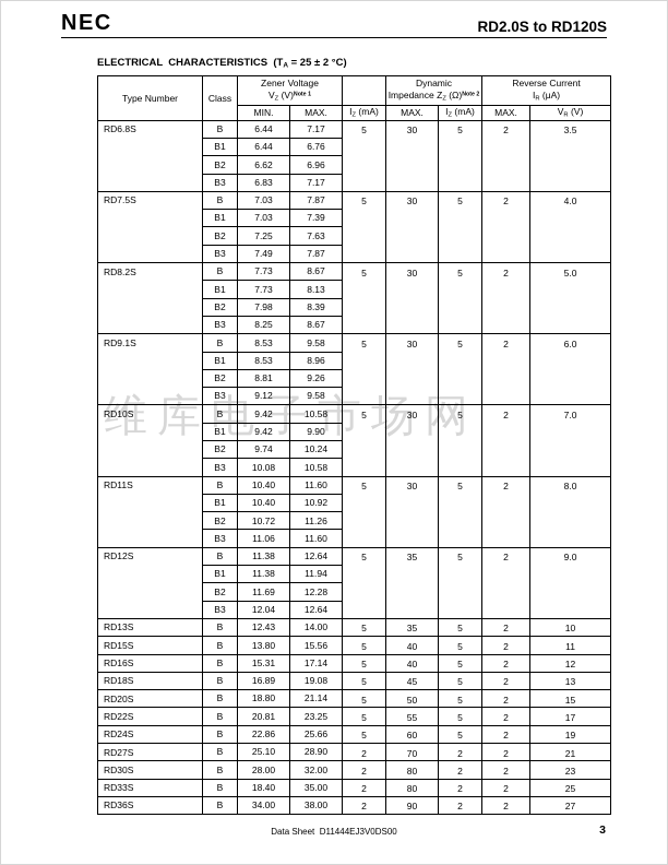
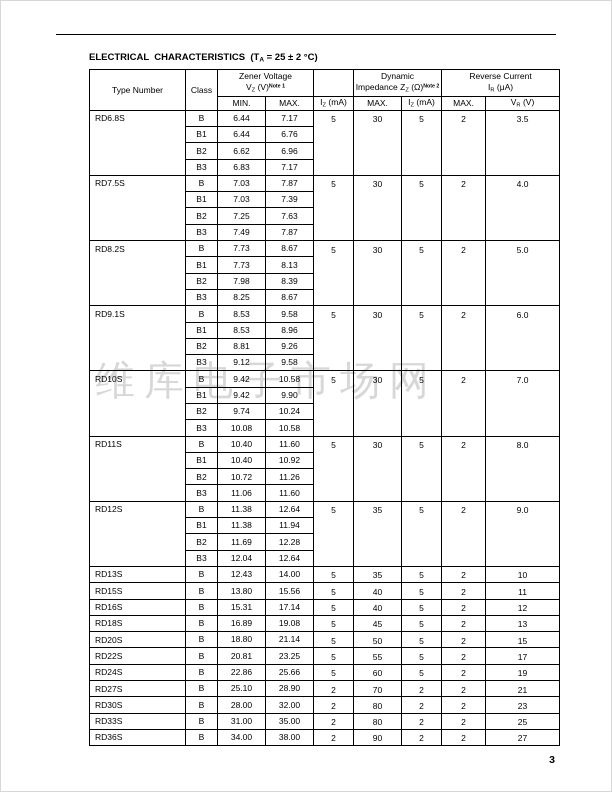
- NEC
- RD2.0S to RD120S
  ELECTRICAL CHARACTERISTICS (T = 25 ± 2 °C)
  维库电子市场网
  Type Number	Class	Zener Voltage V (V)		Dynamic Impedance Z (Ω)	Reverse Current I (μA)
  MIN.	MAX.	I (mA)	MAX.	I (mA)	MAX.	V (V)
  RD6.8S	B	6.44	7.17	5	30	5	2	3.5
  B1	6.44	6.76
  B2	6.62	6.96
  B3	6.83	7.17
  RD7.5S	B	7.03	7.87	5	30	5	2	4.0
  B1	7.03	7.39
  B2	7.25	7.63
  B3	7.49	7.87
  RD8.2S	B	7.73	8.67	5	30	5	2	5.0
  B1	7.73	8.13
  B2	7.98	8.39
  B3	8.25	8.67
  RD9.1S	B	8.53	9.58	5	30	5	2	6.0
  B1	8.53	8.96
  B2	8.81	9.26
  B3	9.12	9.58
  RD10S	B	9.42	10.58	5	30	5	2	7.0
  B1	9.42	9.90
  B2	9.74	10.24
  B3	10.08	10.58
  RD11S	B	10.40	11.60	5	30	5	2	8.0
  B1	10.40	10.92
  B2	10.72	11.26
  B3	11.06	11.60
  RD12S	B	11.38	12.64	5	35	5	2	9.0
  B1	11.38	11.94
  B2	11.69	12.28
  B3	12.04	12.64
  RD13S	B	12.43	14.00	5	35	5	2	10
  RD15S	B	13.80	15.56	5	40	5	2	11
  RD16S	B	15.31	17.14	5	40	5	2	12
  RD18S	B	16.89	19.08	5	45	5	2	13
  RD20S	B	18.80	21.14	5	50	5	2	15
  RD22S	B	20.81	23.25	5	55	5	2	17
  RD24S	B	22.86	25.66	5	60	5	2	19
  RD27S	B	25.10	28.90	2	70	2	2	21
  RD30S	B	28.00	32.00	2	80	2	2	23
- RD33S	B	18.40	35.00	2	80	2	2	25
+ RD33S	B	31.00	35.00	2	80	2	2	25
  RD36S	B	34.00	38.00	2	90	2	2	27
- Data Sheet D11444EJ3V0DS00
  3
